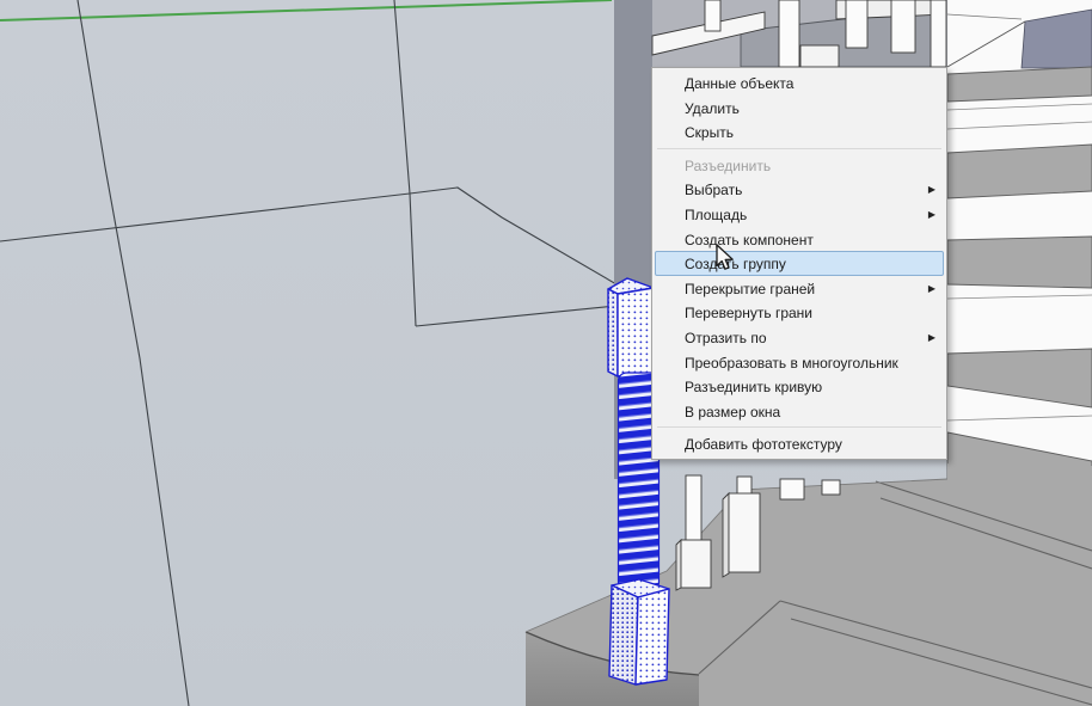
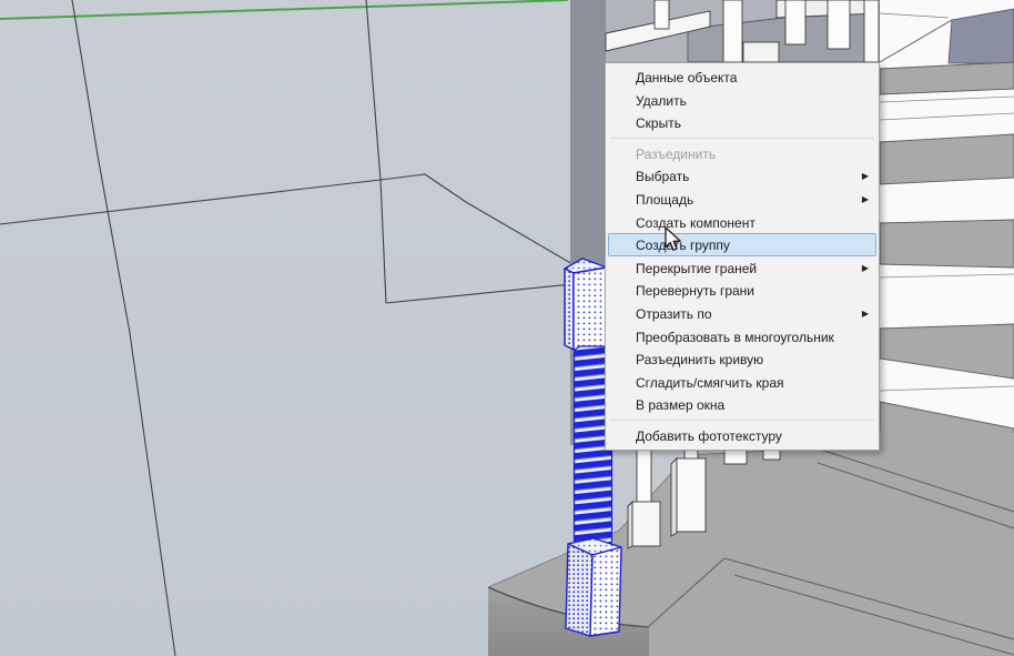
  Данные объекта
  Удалить
  Скрыть
  Разъединить
  Выбрать
  ▶
  Площадь
  ▶
  Создать компонент
  Создать группу
  Перекрытие граней
  ▶
  Перевернуть грани
  Отразить по
  ▶
  Преобразовать в многоугольник
  Разъединить кривую
+ Сгладить/смягчить края
  В размер окна
  Добавить фототекстуру
